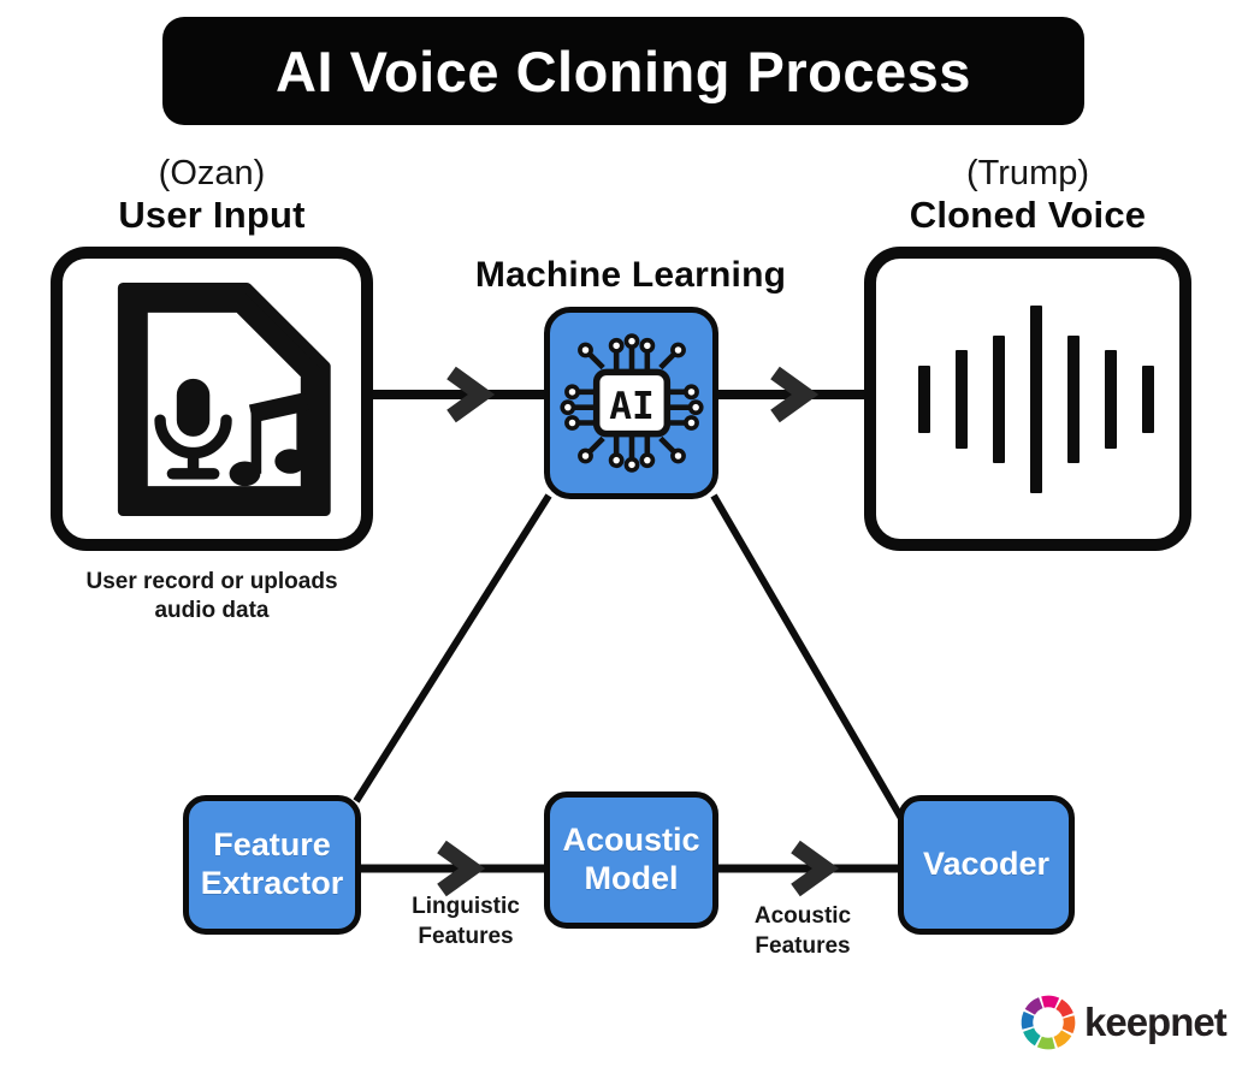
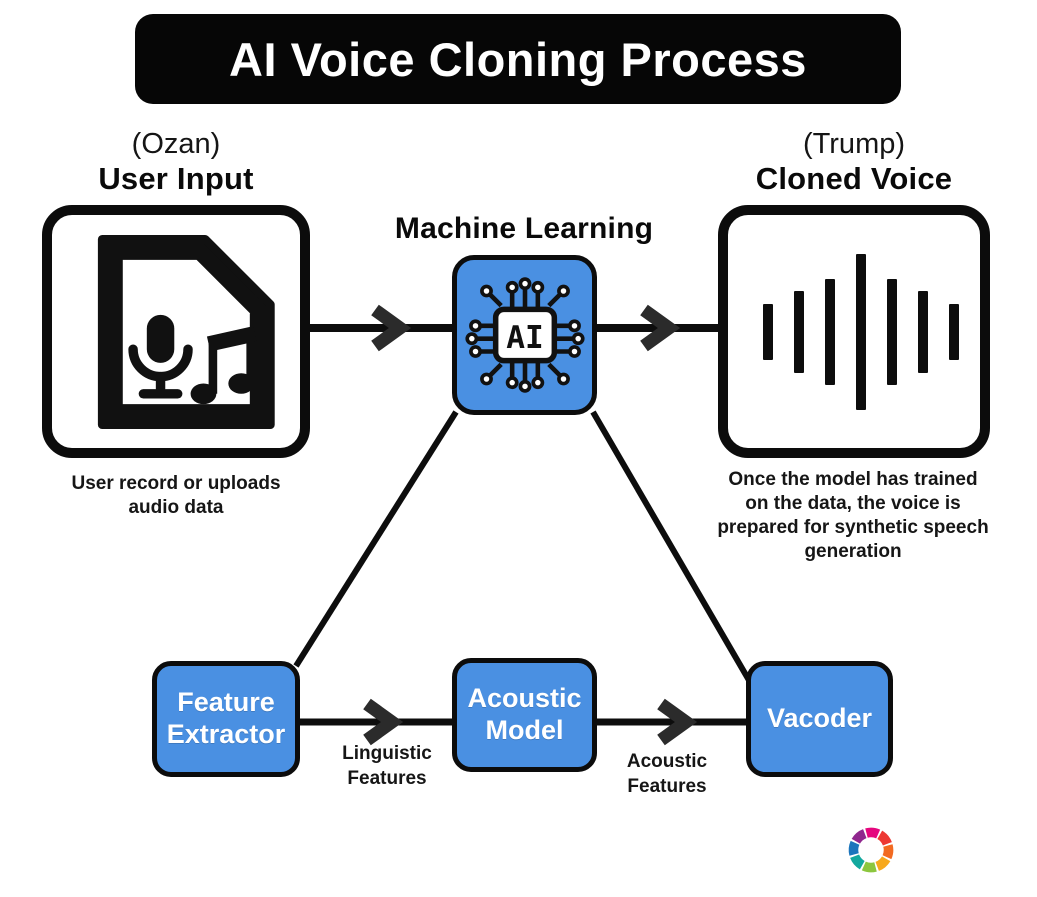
  AI Voice Cloning Process
  (Ozan)
  User Input
  User record or uploads
  audio data
  Machine Learning
  AI
  (Trump)
  Cloned Voice
+ Once the model has trained
+ on the data, the voice is
+ prepared for synthetic speech
+ generation
  Feature
  Extractor
  Acoustic
  Model
  Vacoder
  Linguistic
  Features
  Acoustic
  Features
- keepnet
